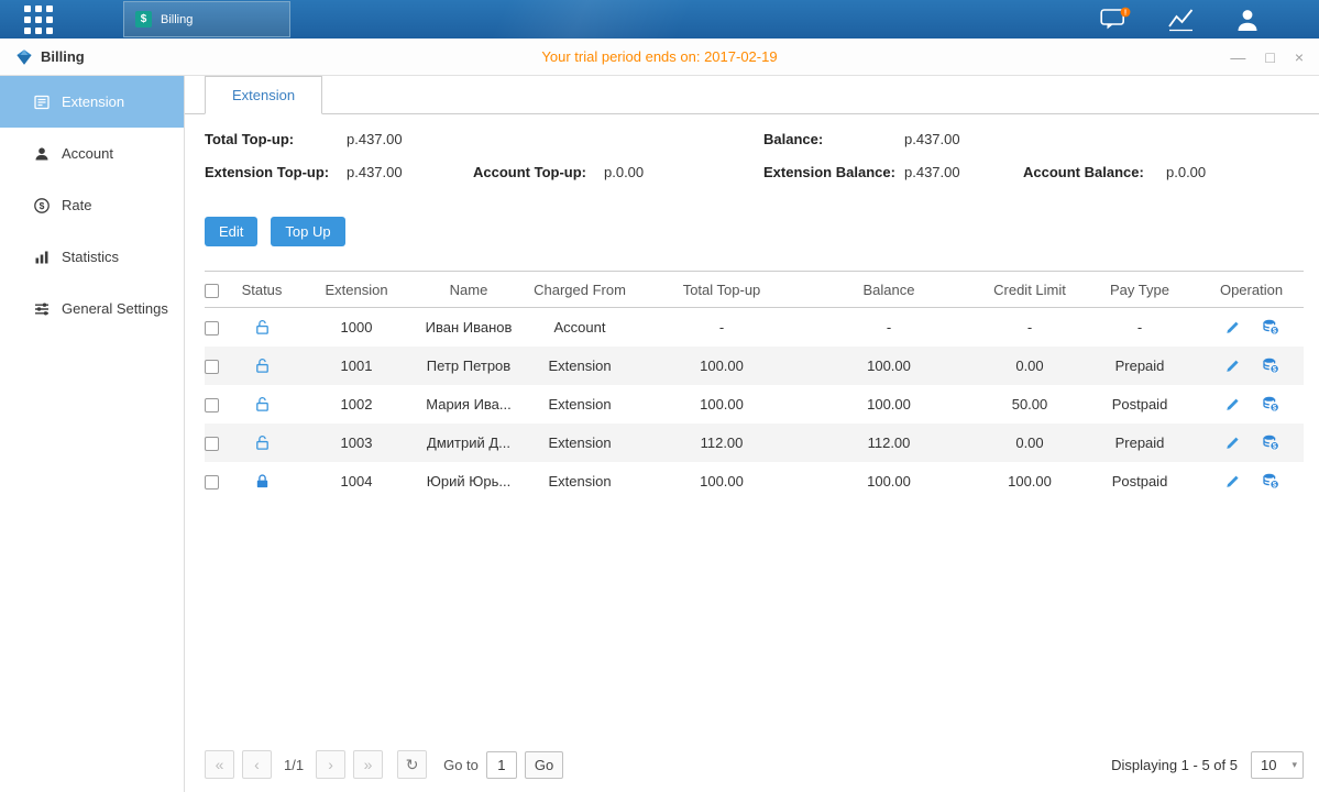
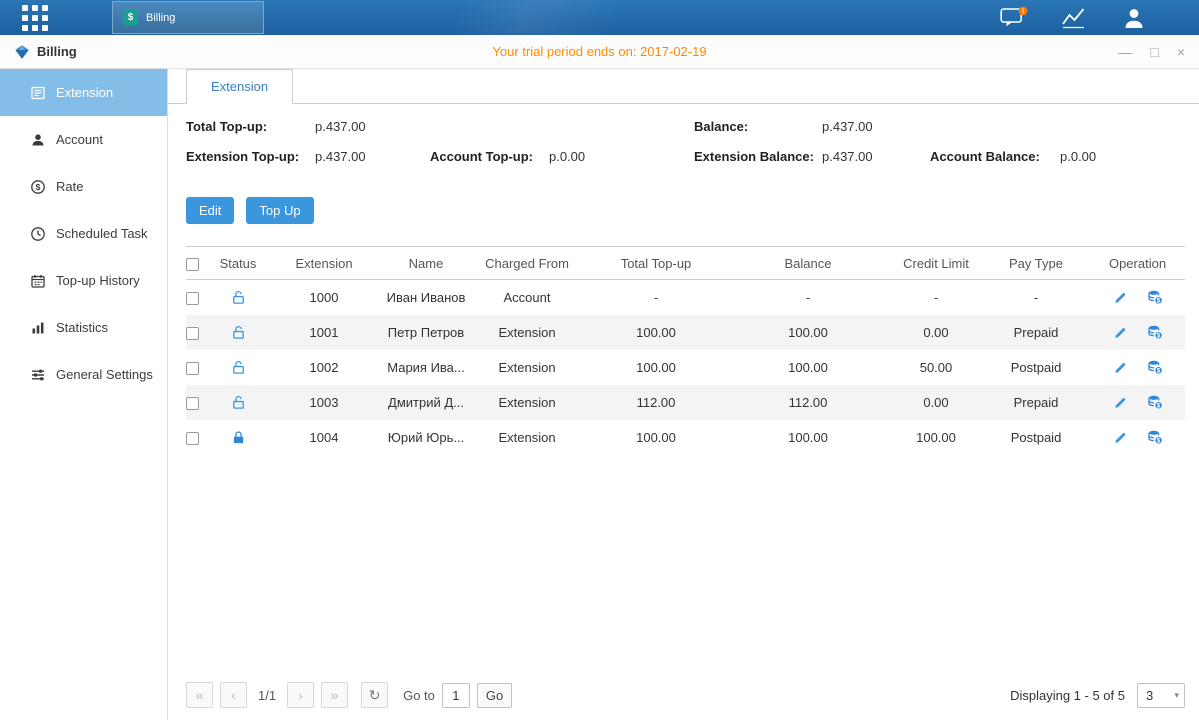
  $
  Billing
  Billing
  Your trial period ends on: 2017-02-19
  —
  □
  ×
  Extension
  Account
  $
  Rate
+ Scheduled Task
+ Top-up History
  Statistics
  General Settings
  Extension
  Total Top-up:
  p.437.00
  Balance:
  p.437.00
  Extension Top-up:
  p.437.00
  Account Top-up:
  p.0.00
  Extension Balance:
  p.437.00
  Account Balance:
  p.0.00
  Edit
  Top Up
  	Status	Extension	Name	Charged From	Total Top-up	Balance	Credit Limit	Pay Type	Operation
  		1000	Иван Иванов	Account	-	-	-	-
  		1001	Петр Петров	Extension	100.00	100.00	0.00	Prepaid
  		1002	Мария Ива...	Extension	100.00	100.00	50.00	Postpaid
  		1003	Дмитрий Д...	Extension	112.00	112.00	0.00	Prepaid
  		1004	Юрий Юрь...	Extension	100.00	100.00	100.00	Postpaid
  «
  ‹
  1/1
  ›
  »
  ↻
  Go to
  1
  Go
  Displaying 1 - 5 of 5
- 10
+ 3
  ▾
